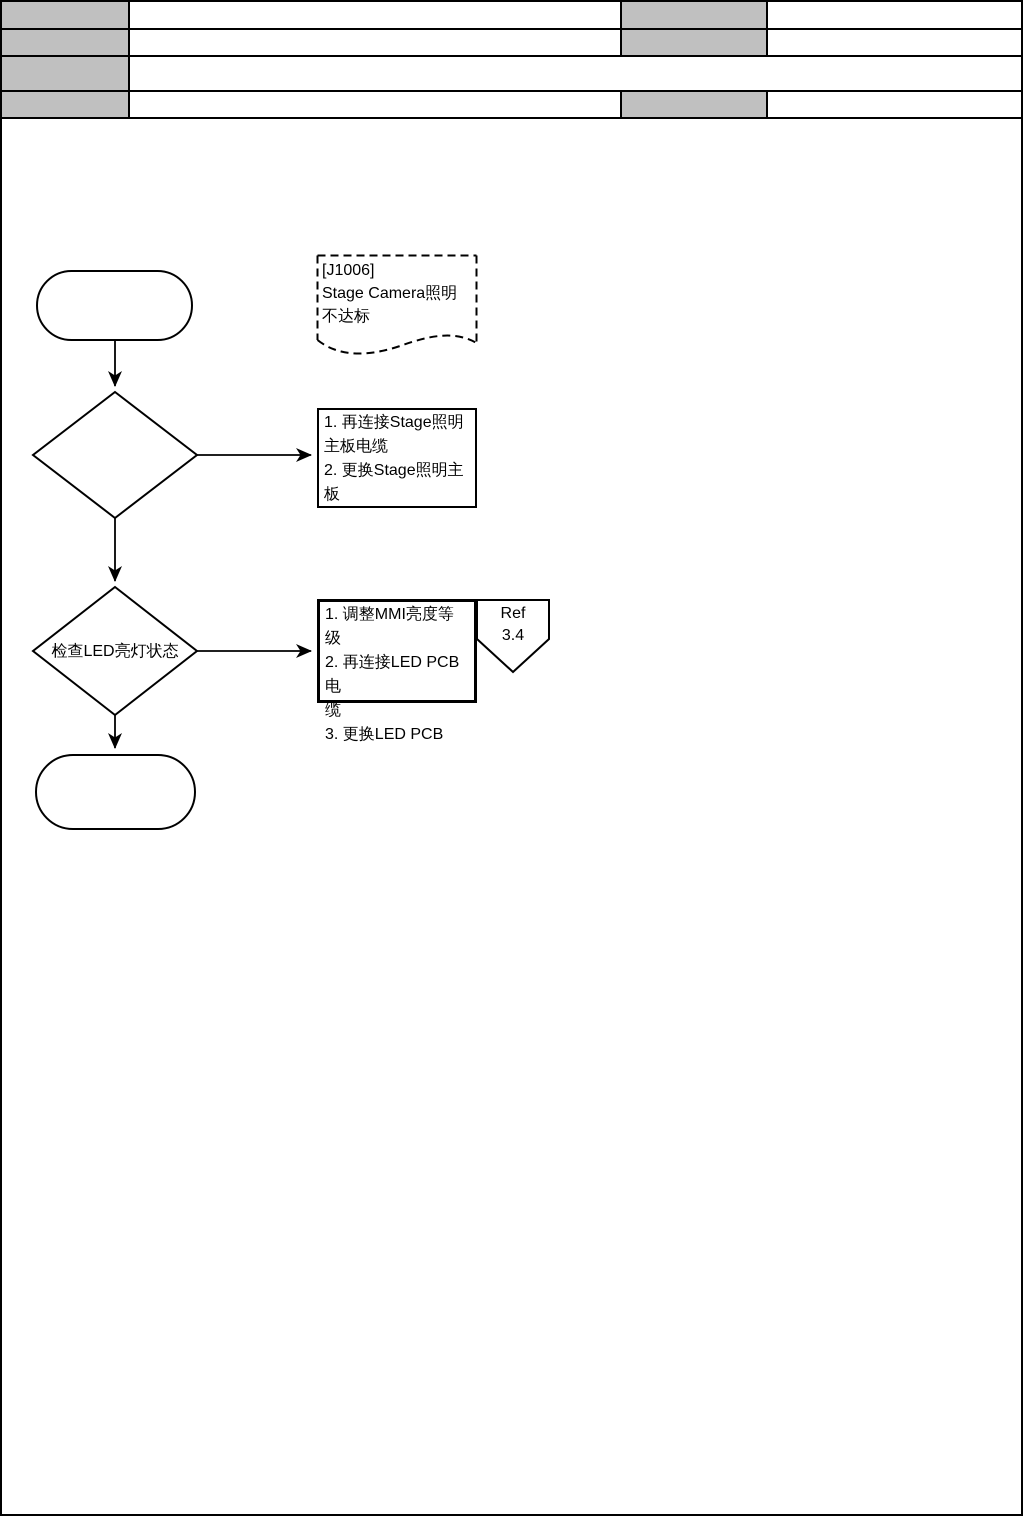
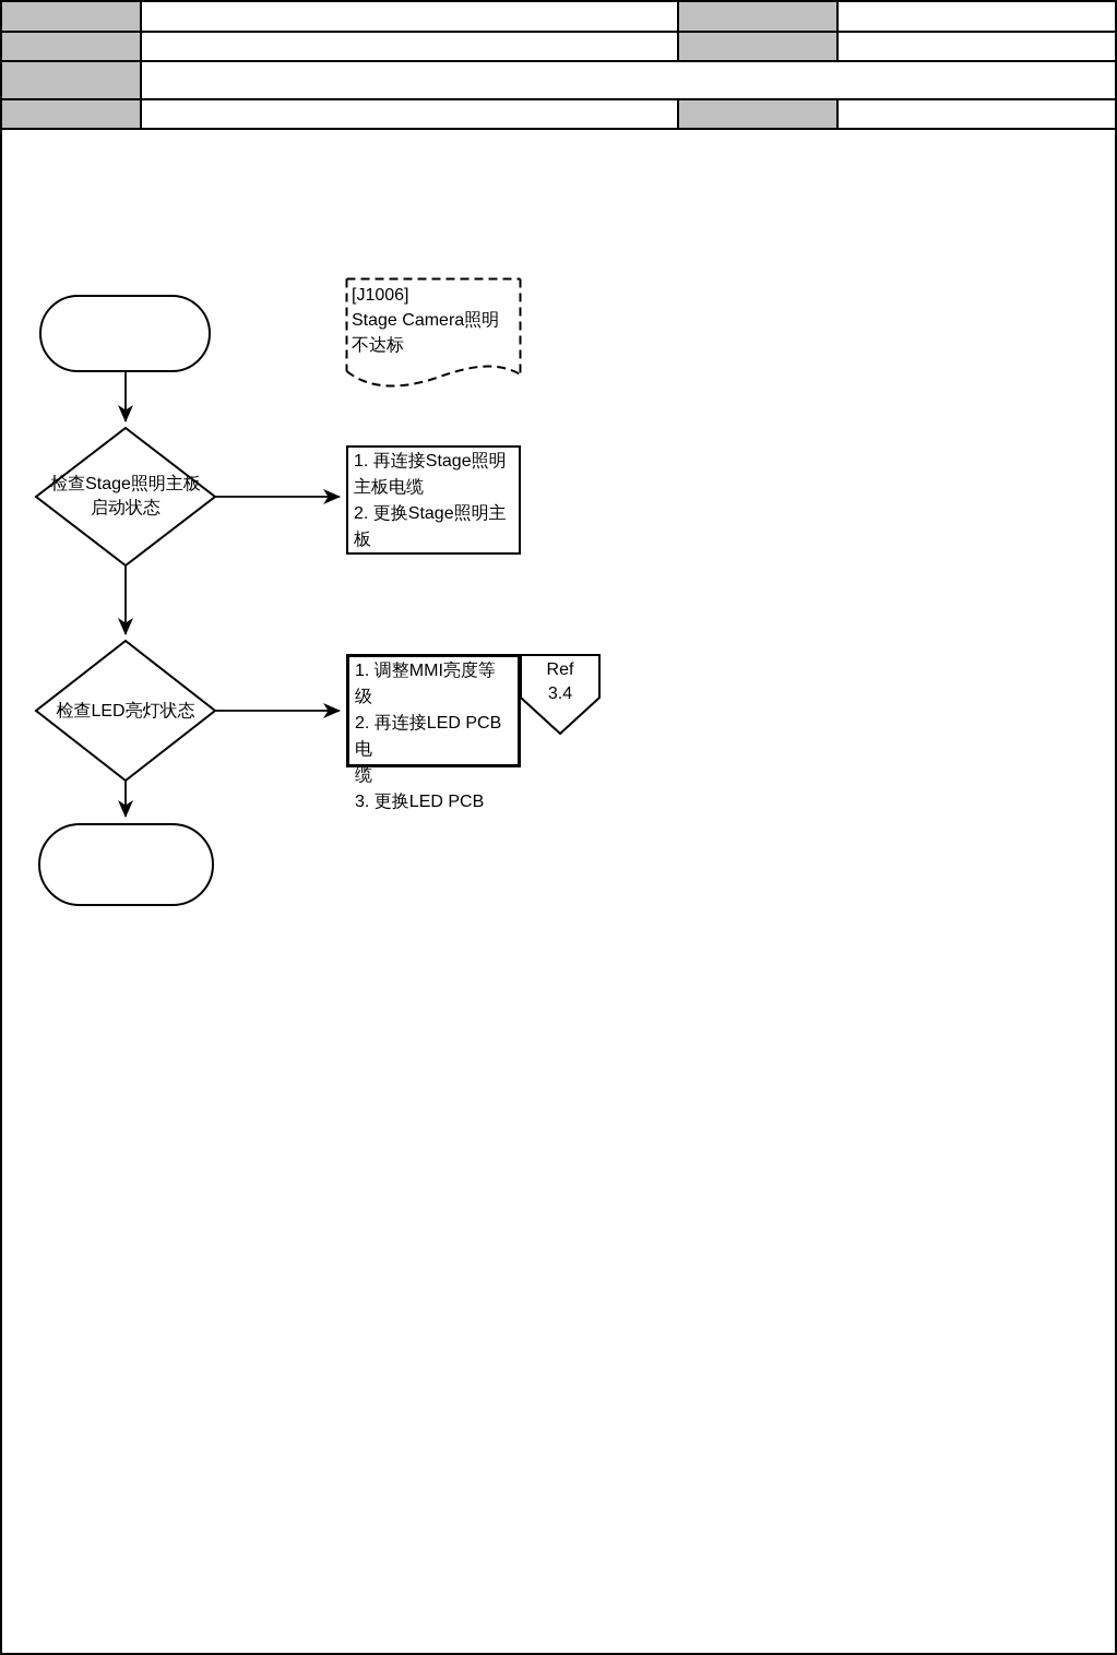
  [J1006]
  Stage Camera照明
  不达标
+ 检查Stage照明主板
+ 启动状态
  1. 再连接Stage照明
  主板电缆
  2. 更换Stage照明主
  板
  检查LED亮灯状态
  1. 调整MMI亮度等级
  2. 再连接LED PCB 电
  缆
  3. 更换LED PCB
  Ref
  3.4
